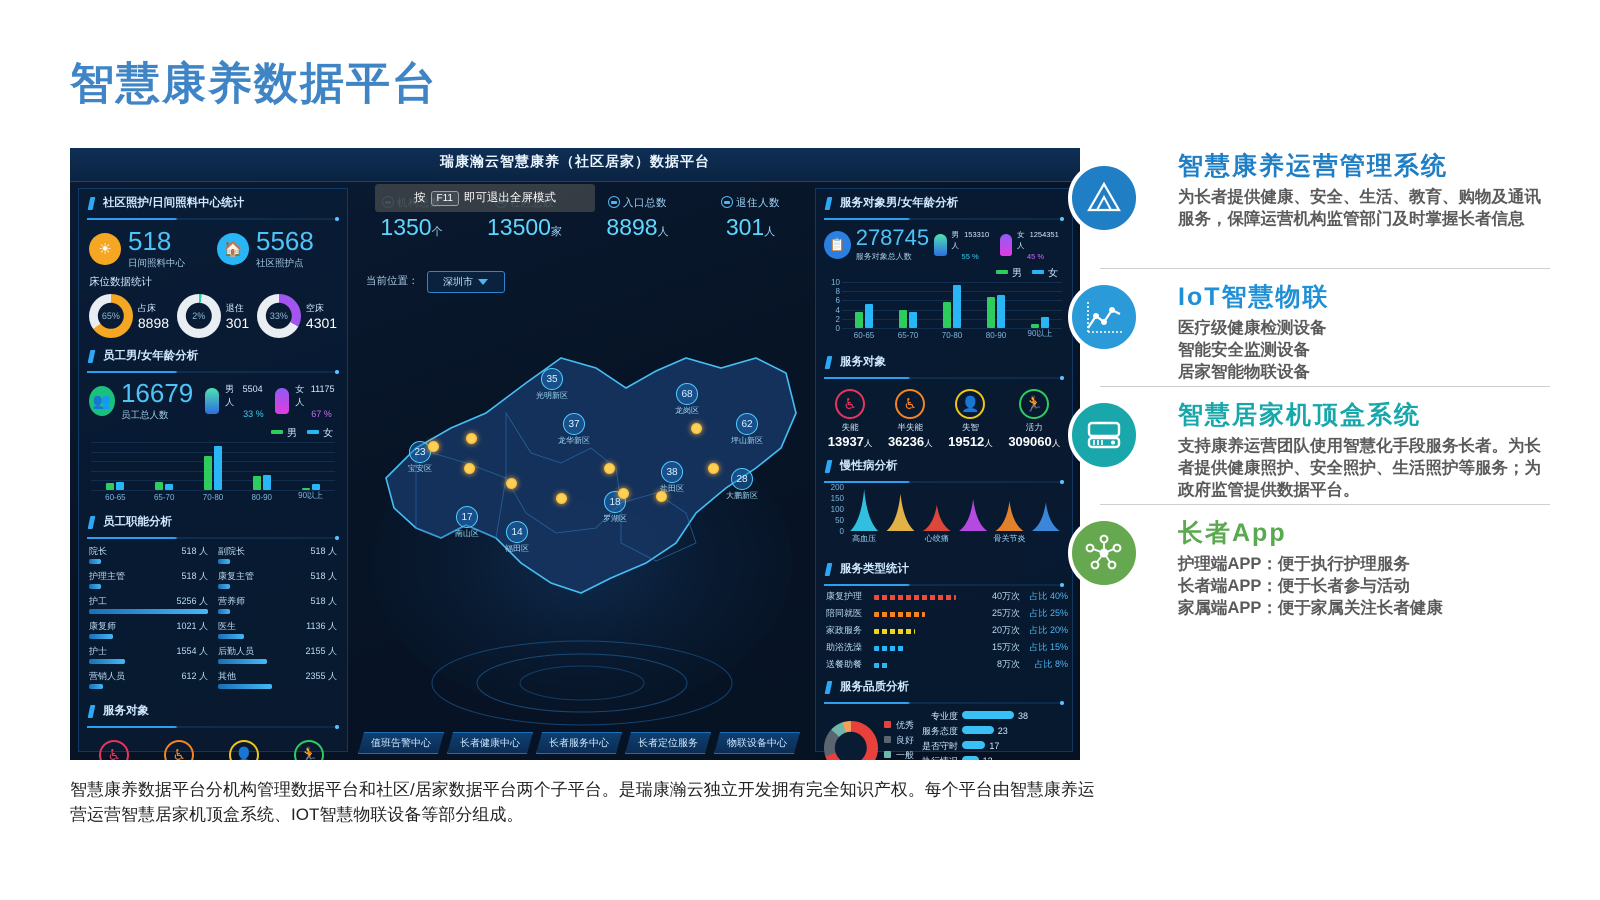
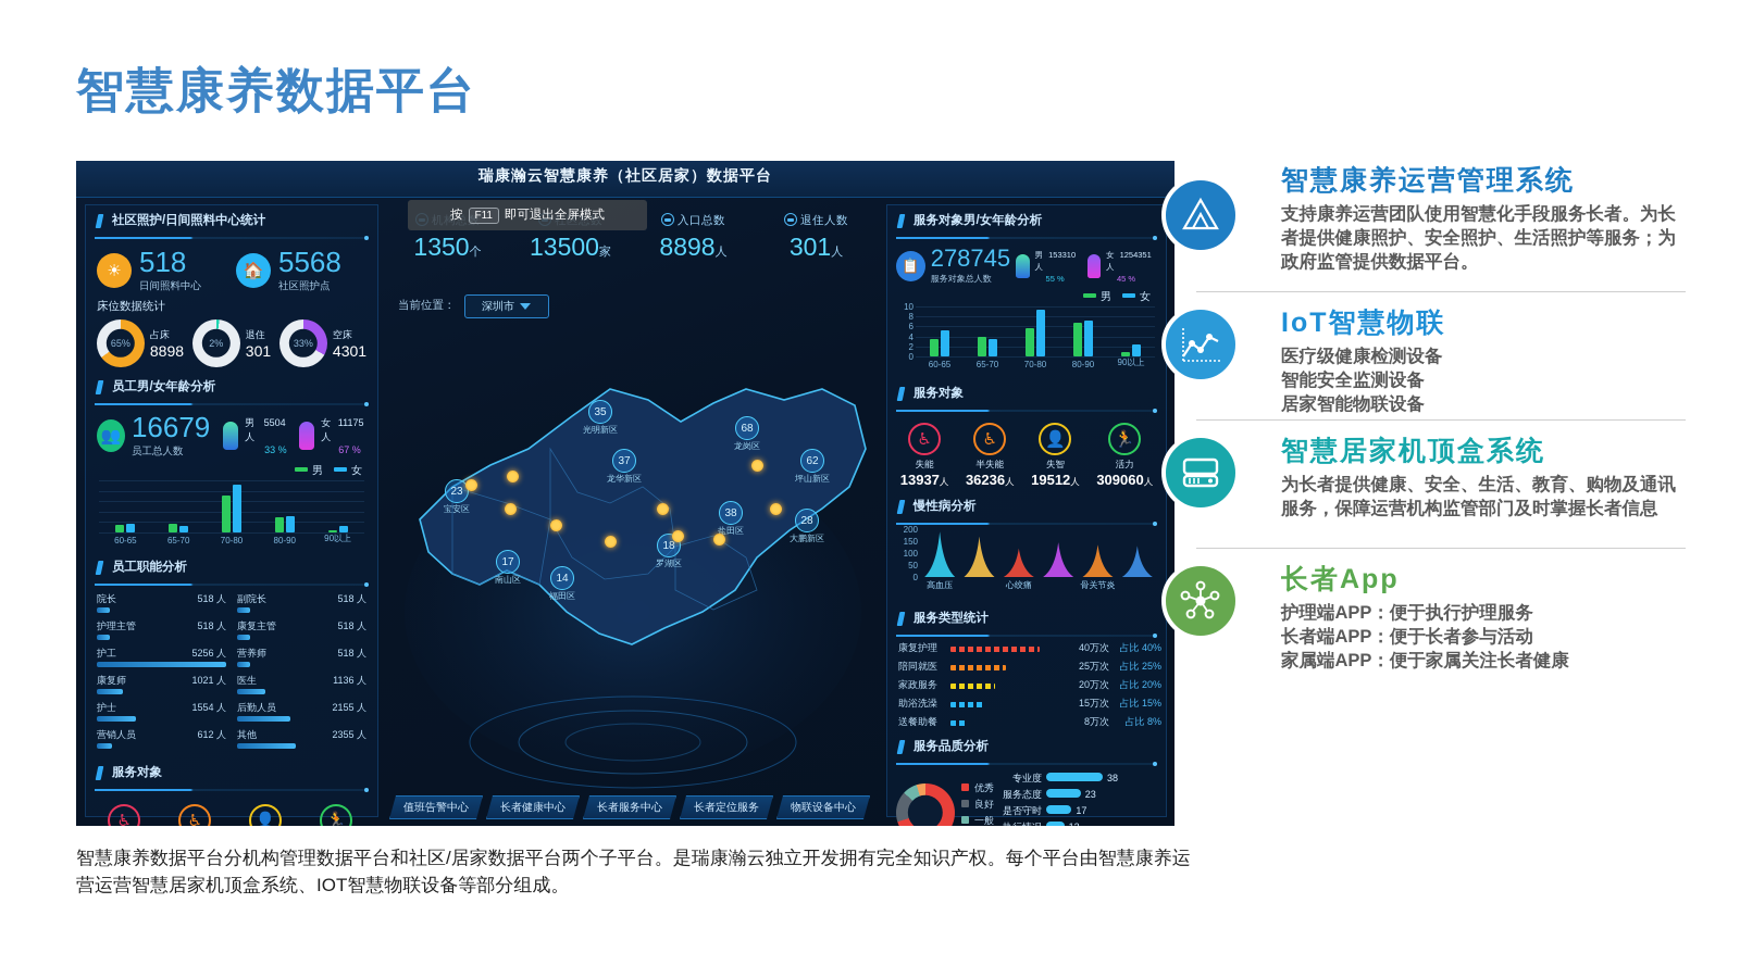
  智慧康养数据平台
  瑞康瀚云智慧康养（社区居家）数据平台
  按
  F11
  即可退出全屏模式
  机构总数
  1350个
  社区总数
  13500家
  入口总数
  8898人
  退住人数
  301人
  社区照护/日间照料中心统计
  ☀
  518
  日间照料中心
  🏠
  5568
  社区照护点
  床位数据统计
  65%
  占床
  8898
  2%
  退住
  301
  33%
  空床
  4301
  员工男/女年龄分析
  👥
  16679
  员工总人数
  男 5504人
  33 %
  女 11175人
  67 %
  男
  女
  60-65
  65-70
  70-80
  80-90
  90以上
  员工职能分析
  院长
  518 人
  副院长
  518 人
  护理主管
  518 人
  康复主管
  518 人
  护工
  5256 人
  营养师
  518 人
  康复师
  1021 人
  医生
  1136 人
  护士
  1554 人
  后勤人员
  2155 人
  营销人员
  612 人
  其他
  2355 人
  服务对象
  ♿
  ♿
  👤
  🏃
  当前位置：
  深圳市
  35
  光明新区
  37
  龙华新区
  23
  宝安区
  68
  龙岗区
  62
  坪山新区
  17
  南山区
  14
  福田区
  18
  罗湖区
  38
  盐田区
  28
  大鹏新区
  值班告警中心
  长者健康中心
  长者服务中心
  长者定位服务
  物联设备中心
  服务对象男/女年龄分析
  📋
  278745
  服务对象总人数
  男 153310人
  55 %
  女 1254351人
  45 %
  男
  女
  60-65
  65-70
  70-80
  80-90
  90以上
  10
  8
  6
  4
  2
  0
  服务对象
  ♿
  失能
  13937人
  ♿
  半失能
  36236人
  👤
  失智
  19512人
  🏃
  活力
  309060人
  慢性病分析
  200
  150
  100
  50
  0
  高血压
  心绞痛
  骨关节炎
  服务类型统计
  康复护理
  40万次
  占比 40%
  陪同就医
  25万次
  占比 25%
  家政服务
  20万次
  占比 20%
  助浴洗澡
  15万次
  占比 15%
  送餐助餐
  8万次
  占比 8%
  服务品质分析
  优秀
  良好
  一般
  专业度 38
  服务态度 23
  是否守时 17
  智慧康养运营管理系统
- 为长者提供健康、安全、生活、教育、购物及通讯服务，保障运营机构监管部门及时掌握长者信息
+ 支持康养运营团队使用智慧化手段服务长者。为长者提供健康照护、安全照护、生活照护等服务；为政府监管提供数据平台。
  IoT智慧物联
  医疗级健康检测设备
  智能安全监测设备
  居家智能物联设备
  智慧居家机顶盒系统
- 支持康养运营团队使用智慧化手段服务长者。为长者提供健康照护、安全照护、生活照护等服务；为政府监管提供数据平台。
+ 为长者提供健康、安全、生活、教育、购物及通讯服务，保障运营机构监管部门及时掌握长者信息
  长者App
  护理端APP：便于执行护理服务
  长者端APP：便于长者参与活动
  家属端APP：便于家属关注长者健康
  智慧康养数据平台分机构管理数据平台和社区/居家数据平台两个子平台。是瑞康瀚云独立开发拥有完全知识产权。每个平台由智慧康养运营运营智慧居家机顶盒系统、IOT智慧物联设备等部分组成。
